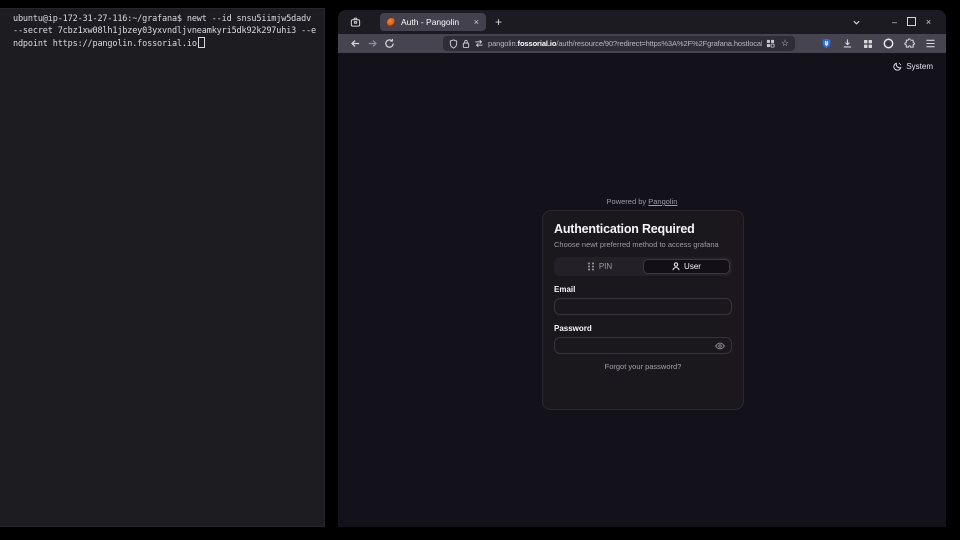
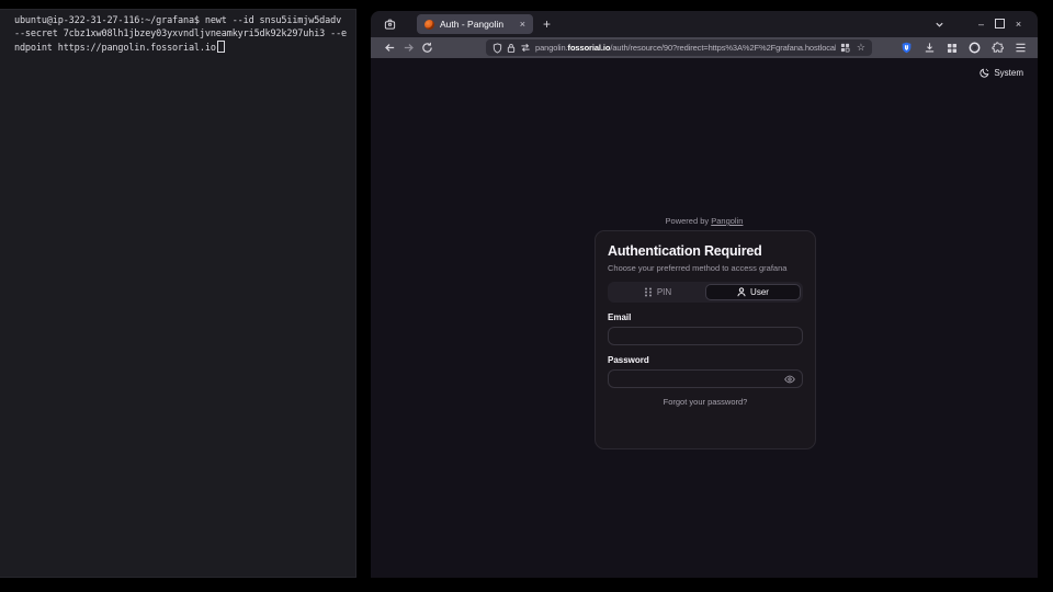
- ubuntu@ip-172-31-27-116:~/grafana$ newt --id snsu5iimjw5dadv
+ ubuntu@ip-322-31-27-116:~/grafana$ newt --id snsu5iimjw5dadv
  --secret 7cbz1xw08lh1jbzey03yxvndljvneamkyri5dk92k297uhi3 --e
  ndpoint https://pangolin.fossorial.io
  Auth - Pangolin
  ×
  +
  –
  ×
  pangolin.fossorial.io/auth/resource/90?redirect=https%3A%2F%2Fgrafana.hostlocal
  ☆
  System
  Powered by Pangolin
  Authentication Required
- Choose newt preferred method to access grafana
+ Choose your preferred method to access grafana
  PIN
  User
  Email
  Password
  Forgot your password?
